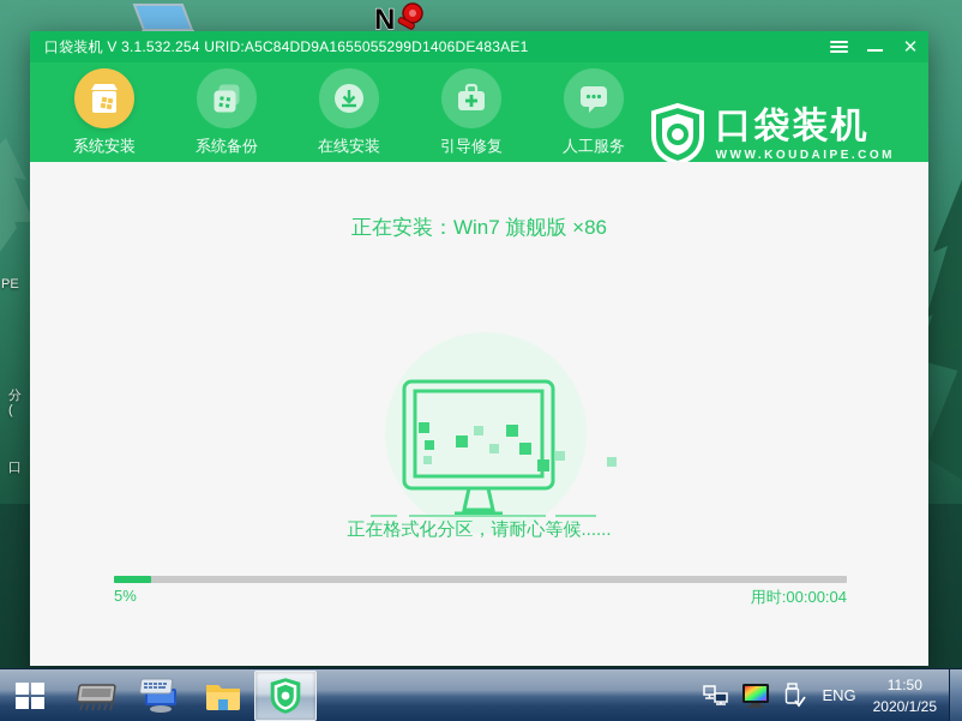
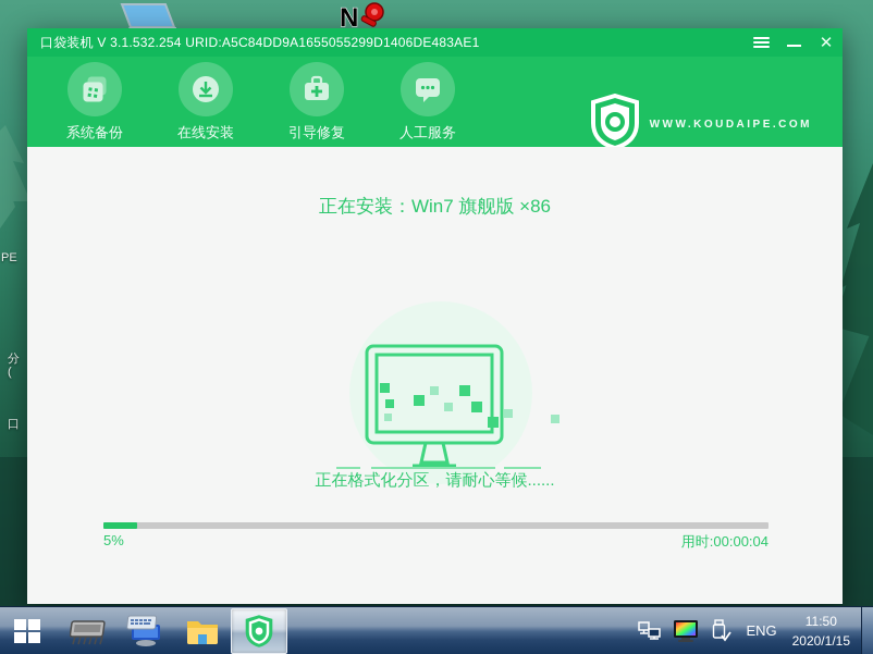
  N
  PE
  分
  (
  口
  口袋装机 V 3.1.532.254 URID:A5C84DD9A1655055299D1406DE483AE1
  ✕
- 系统安装
  系统备份
  在线安装
  引导修复
  人工服务
- 口袋装机
  WWW.KOUDAIPE.COM
  正在安装：Win7 旗舰版 ×86
  正在格式化分区，请耐心等候......
  5%
  用时:00:00:04
  ENG
  11:50
- 2020/1/25
+ 2020/1/15
